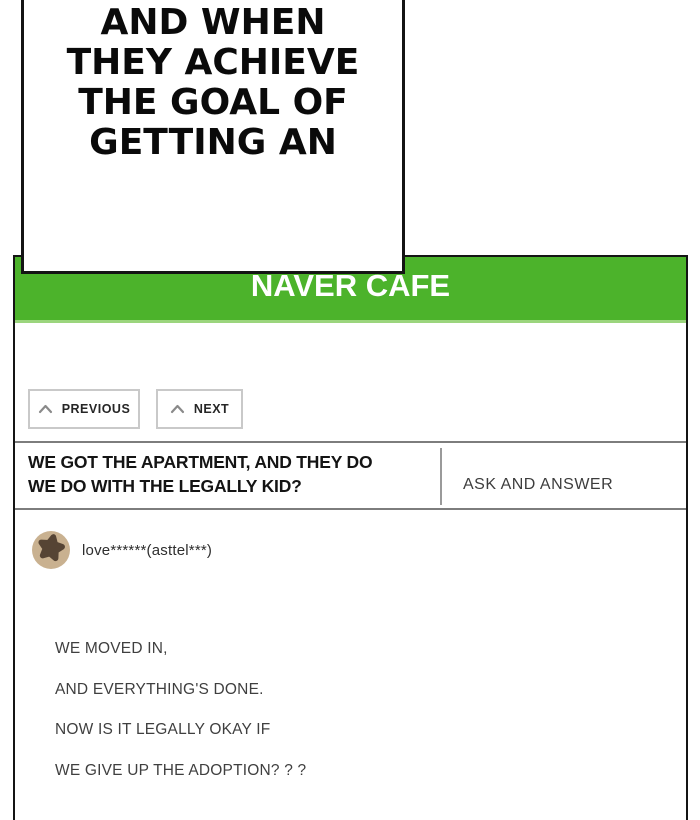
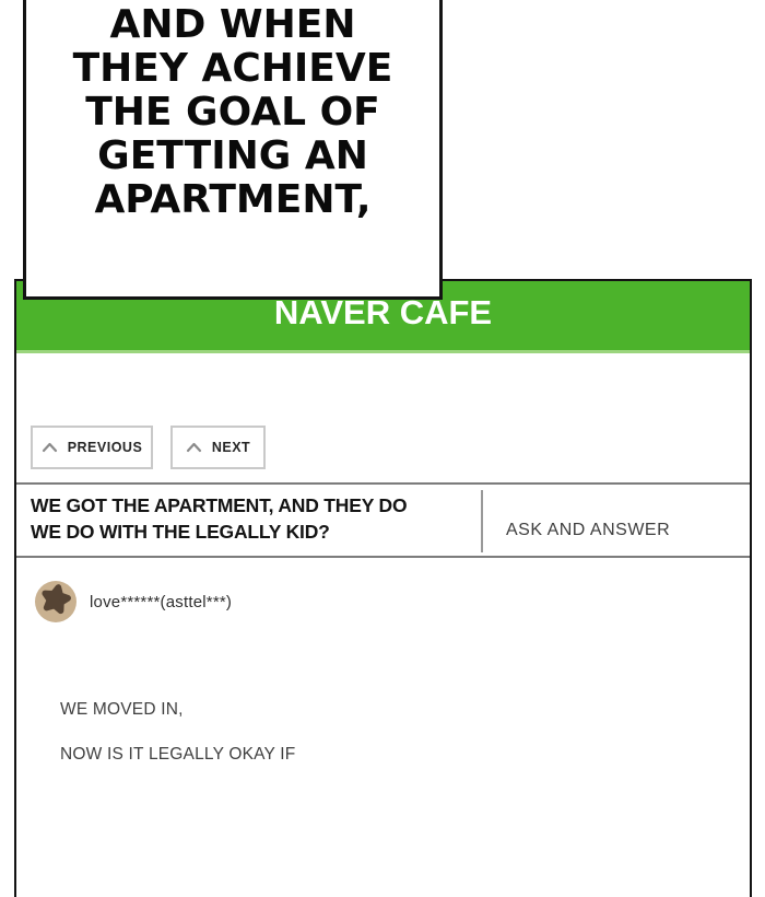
  NAVER CAFE
  PREVIOUS
  NEXT
  WE GOT THE APARTMENT, AND THEY DO
  WE DO WITH THE LEGALLY KID?
  ASK AND ANSWER
  love******(asttel***)
  WE MOVED IN,
- AND EVERYTHING'S DONE.
  NOW IS IT LEGALLY OKAY IF
- WE GIVE UP THE ADOPTION? ? ?
  AND WHEN
  THEY ACHIEVE
  THE GOAL OF
  GETTING AN
+ APARTMENT,
